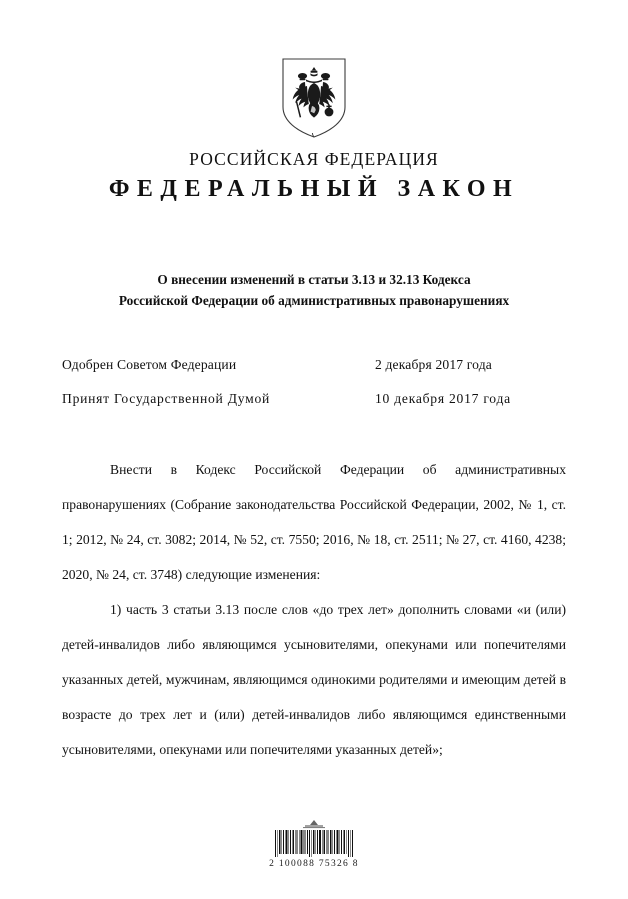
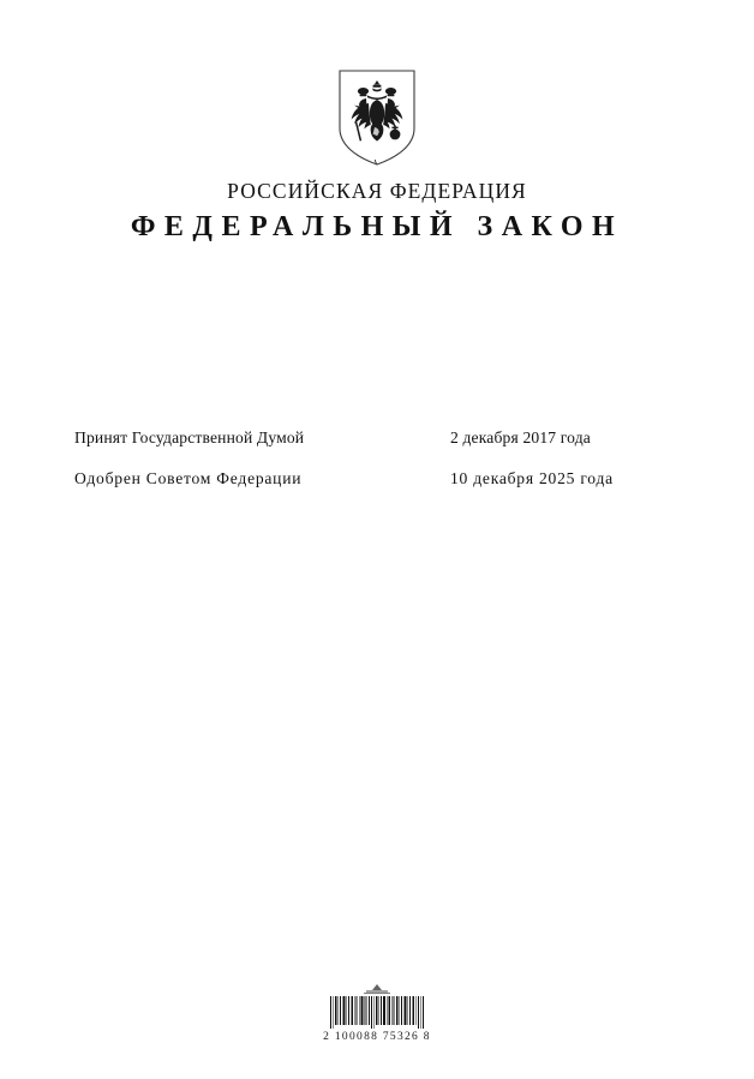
  РОССИЙСКАЯ ФЕДЕРАЦИЯ
  ФЕДЕРАЛЬНЫЙ ЗАКОН
- О внесении изменений в статьи 3.13 и 32.13 Кодекса
- Российской Федерации об административных правонарушениях
- Одобрен Советом Федерации
+ Принят Государственной Думой
  2 декабря 2017 года
- Принят Государственной Думой
+ Одобрен Советом Федерации
- 10 декабря 2017 года
+ 10 декабря 2025 года
- Внести в Кодекс Российской Федерации об административных правонарушениях (Собрание законодательства Российской Федерации, 2002, № 1, ст. 1; 2012, № 24, ст. 3082; 2014, № 52, ст. 7550; 2016, № 18, ст. 2511; № 27, ст. 4160, 4238; 2020, № 24, ст. 3748) следующие изменения:
- 1) часть 3 статьи 3.13 после слов «до трех лет» дополнить словами «и (или) детей-инвалидов либо являющимся усыновителями, опекунами или попечителями указанных детей, мужчинам, являющимся одинокими родителями и имеющим детей в возрасте до трех лет и (или) детей-инвалидов либо являющимся единственными усыновителями, опекунами или попечителями указанных детей»;
  2 100088 75326 8
